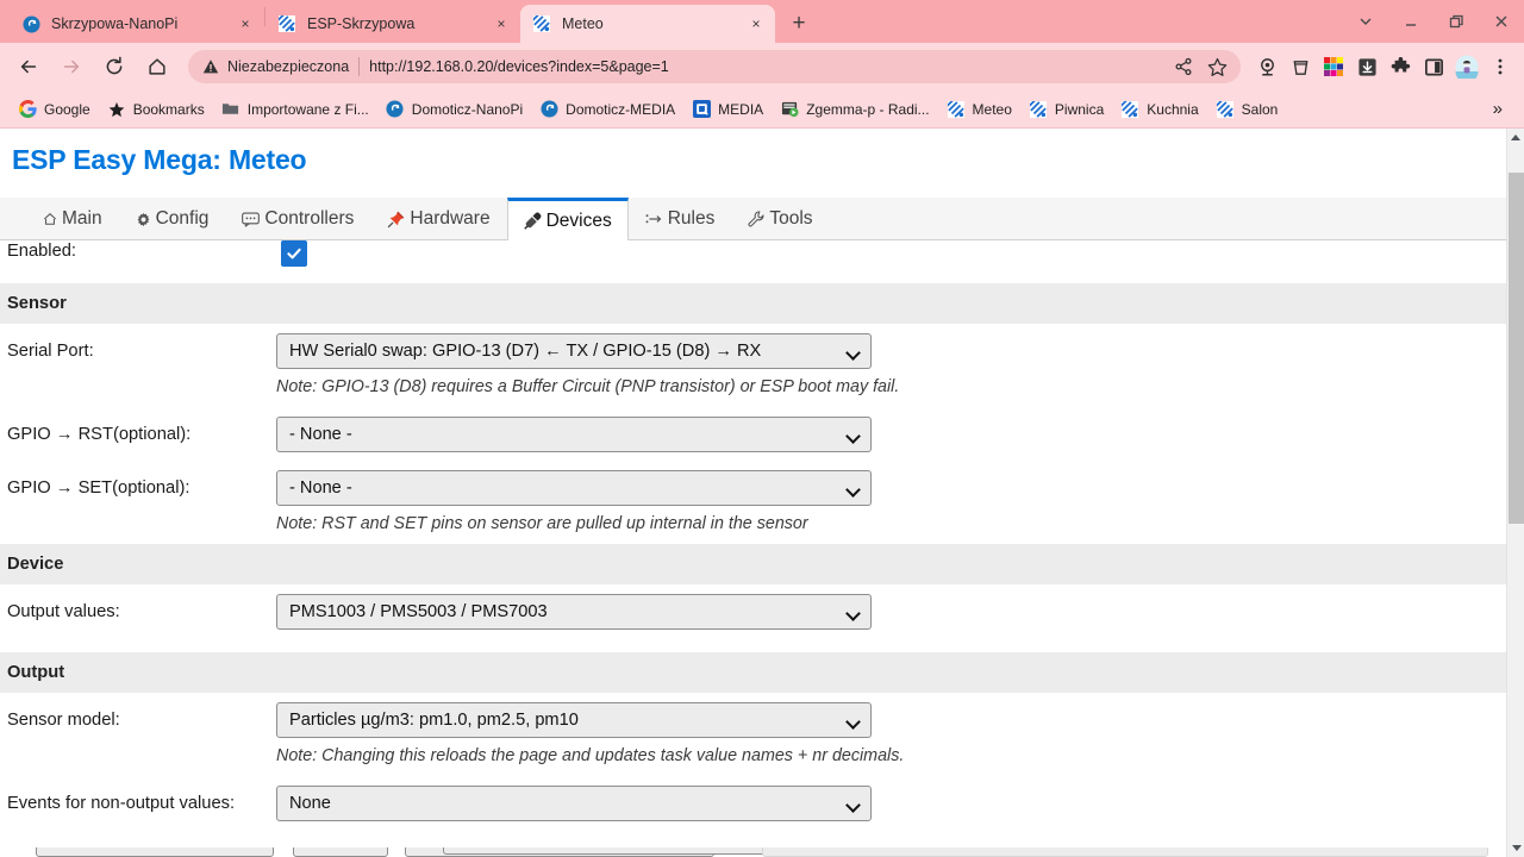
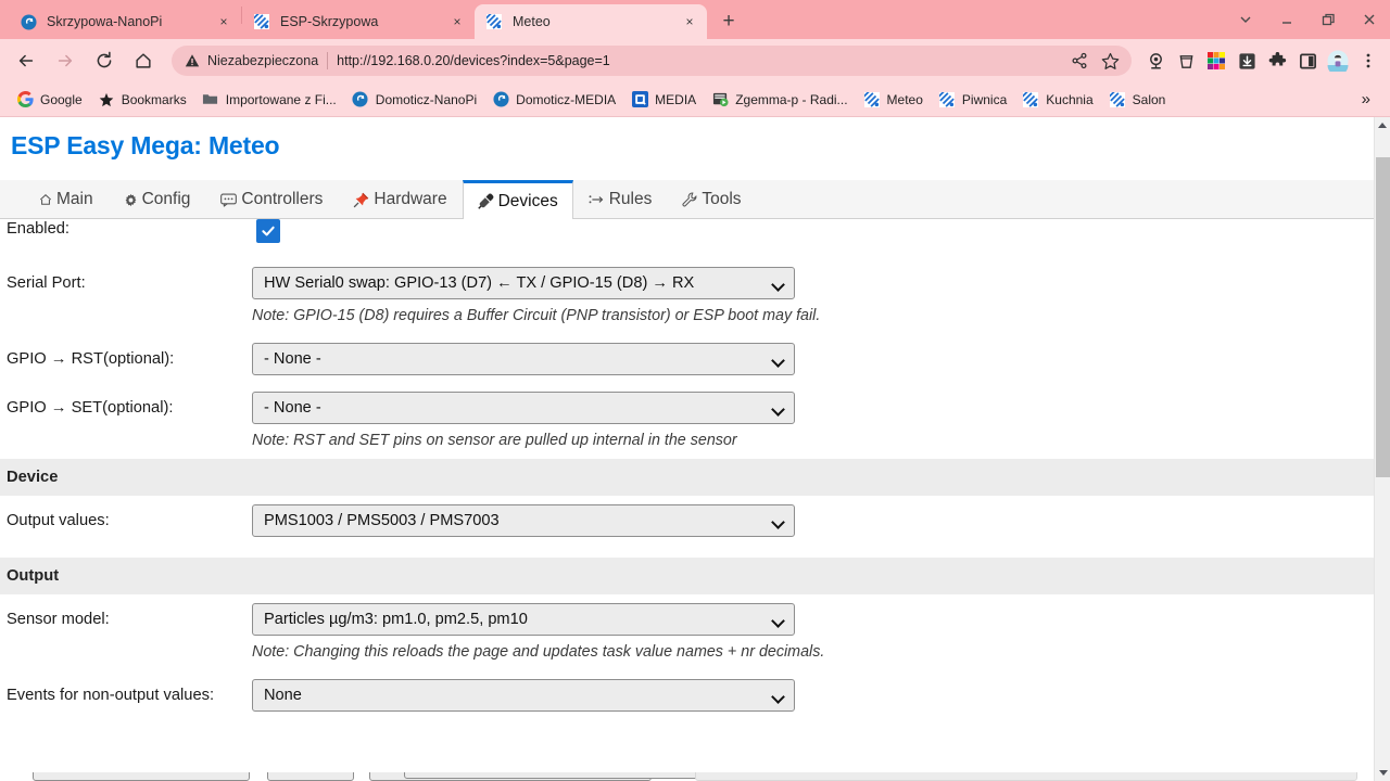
  Skrzypowa-NanoPi
  ×
  ESP-Skrzypowa
  ×
  Meteo
  ×
  +
  Niezabezpieczona
  http://192.168.0.20/devices?index=5&page=1
  Google
  Bookmarks
  Importowane z Fi...
  Domoticz-NanoPi
  Domoticz-MEDIA
  MEDIA
  Zgemma-p - Radi...
  Meteo
  Piwnica
  Kuchnia
  Salon
  »
  ESP Easy Mega: Meteo
  Main
  Config
  Controllers
  Hardware
  Devices
  Rules
  Tools
  Enabled:
- Sensor
  Serial Port:
  HW Serial0 swap: GPIO-13 (D7) ← TX / GPIO-15 (D8) → RX
- Note: GPIO-13 (D8) requires a Buffer Circuit (PNP transistor) or ESP boot may fail.
+ Note: GPIO-15 (D8) requires a Buffer Circuit (PNP transistor) or ESP boot may fail.
  GPIO → RST(optional):
  - None -
  GPIO → SET(optional):
  - None -
  Note: RST and SET pins on sensor are pulled up internal in the sensor
  Device
  Output values:
  PMS1003 / PMS5003 / PMS7003
  Output
  Sensor model:
  Particles µg/m3: pm1.0, pm2.5, pm10
  Note: Changing this reloads the page and updates task value names + nr decimals.
  Events for non-output values:
  None
